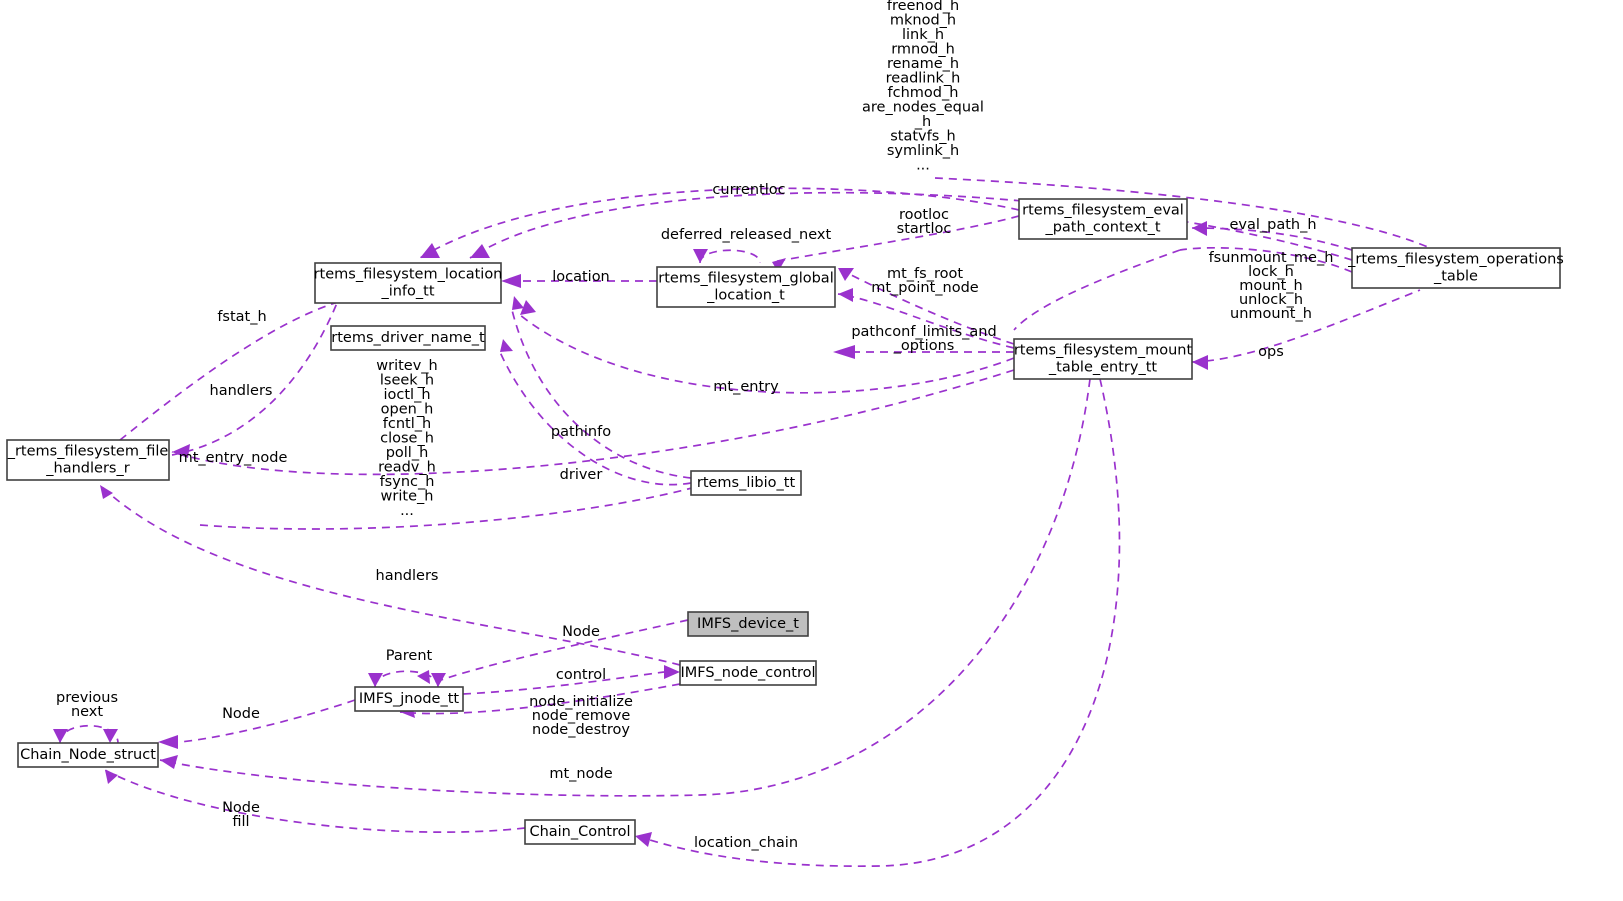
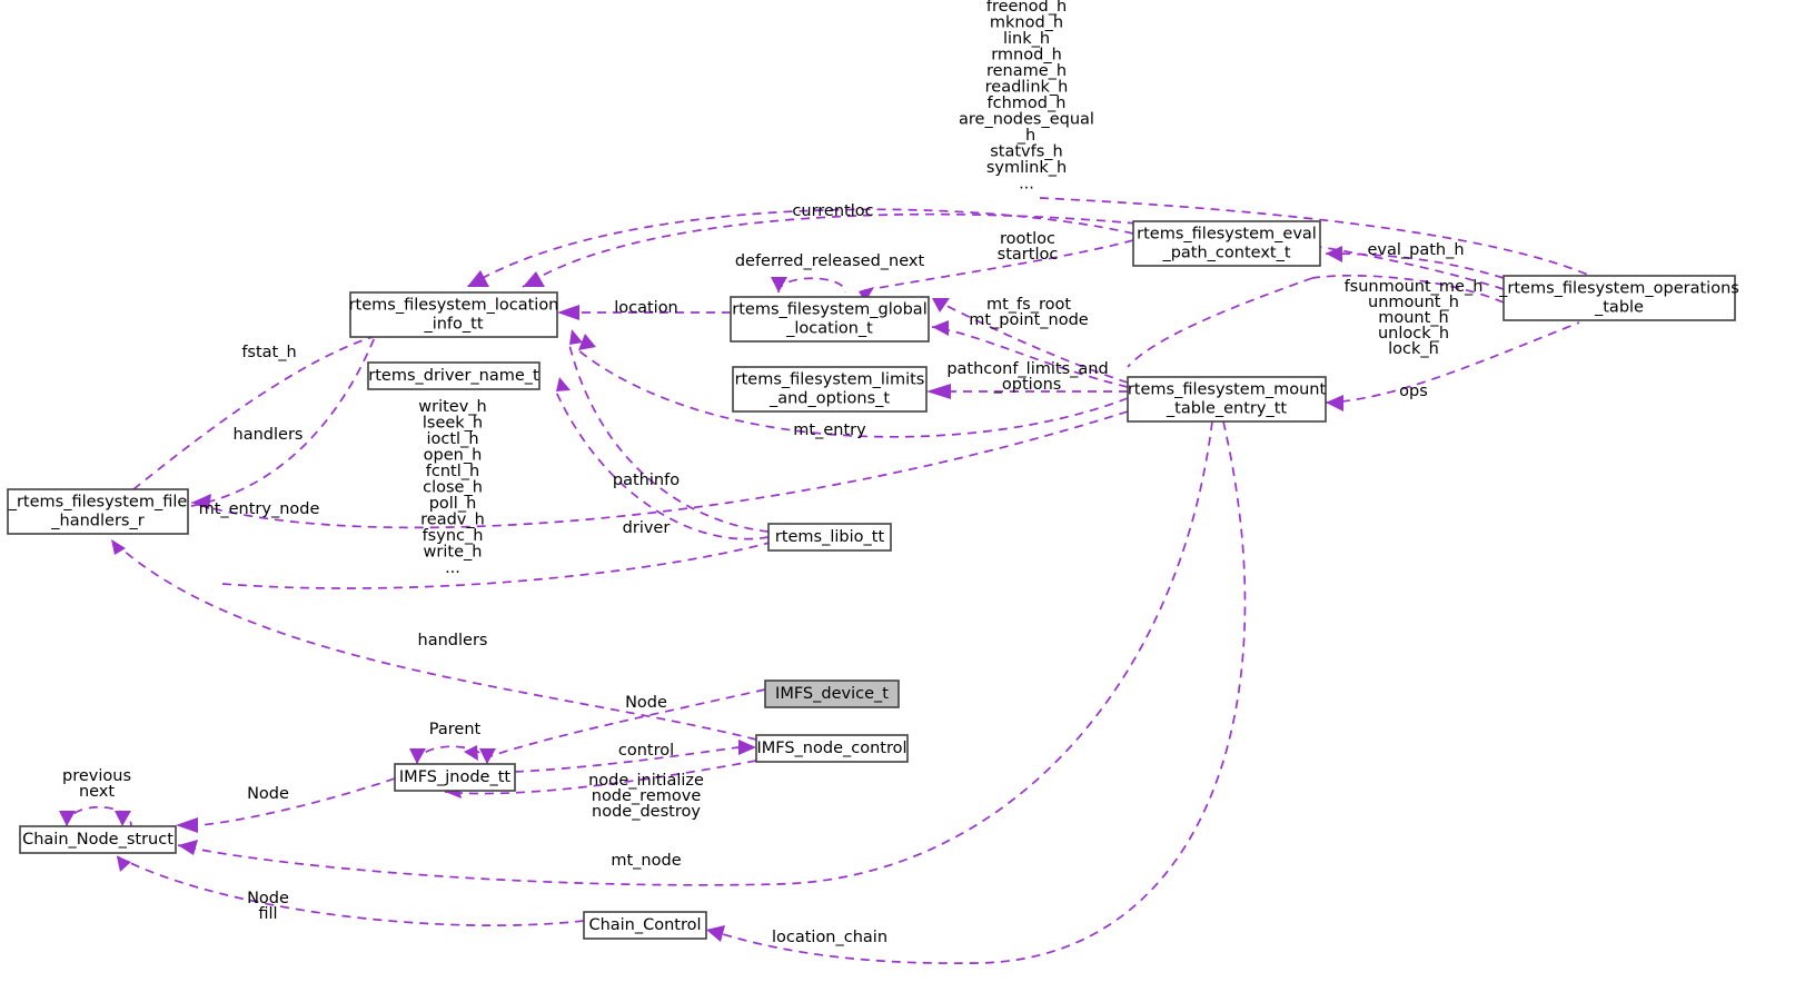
  IMFS_device_t
  IMFS_node_control
  IMFS_jnode_tt
  Chain_Node_struct
  Chain_Control
  _rtems_filesystem_file
  _handlers_r
  rtems_driver_name_t
  rtems_libio_tt
  rtems_filesystem_location
  _info_tt
  rtems_filesystem_global
  _location_t
+ rtems_filesystem_limits
+ _and_options_t
  rtems_filesystem_eval
  _path_context_t
  rtems_filesystem_mount
  _table_entry_tt
  _rtems_filesystem_operations
  _table
  currentloc
  rootloc
  startloc
  eval_path_h
  deferred_released_next
  fsunmount_me_h
- lock_h
+ unmount_h
  mount_h
  unlock_h
- unmount_h
+ lock_h
  location
  mt_fs_root
  mt_point_node
  fstat_h
  pathconf_limits_and
  _options
  ops
  handlers
  mt_entry
  pathinfo
  mt_entry_node
  driver
  handlers
  Node
  Parent
  control
  previous
  node_initialize
  next
  Node
  node_remove
  node_destroy
  mt_node
  Node
  fill
  location_chain
  freenod_h
  mknod_h
  link_h
  rmnod_h
  rename_h
  readlink_h
  fchmod_h
  are_nodes_equal
  _h
  statvfs_h
  symlink_h
  ...
  writev_h
  lseek_h
  ioctl_h
  open_h
  fcntl_h
  close_h
  poll_h
  readv_h
  fsync_h
  write_h
  ...
